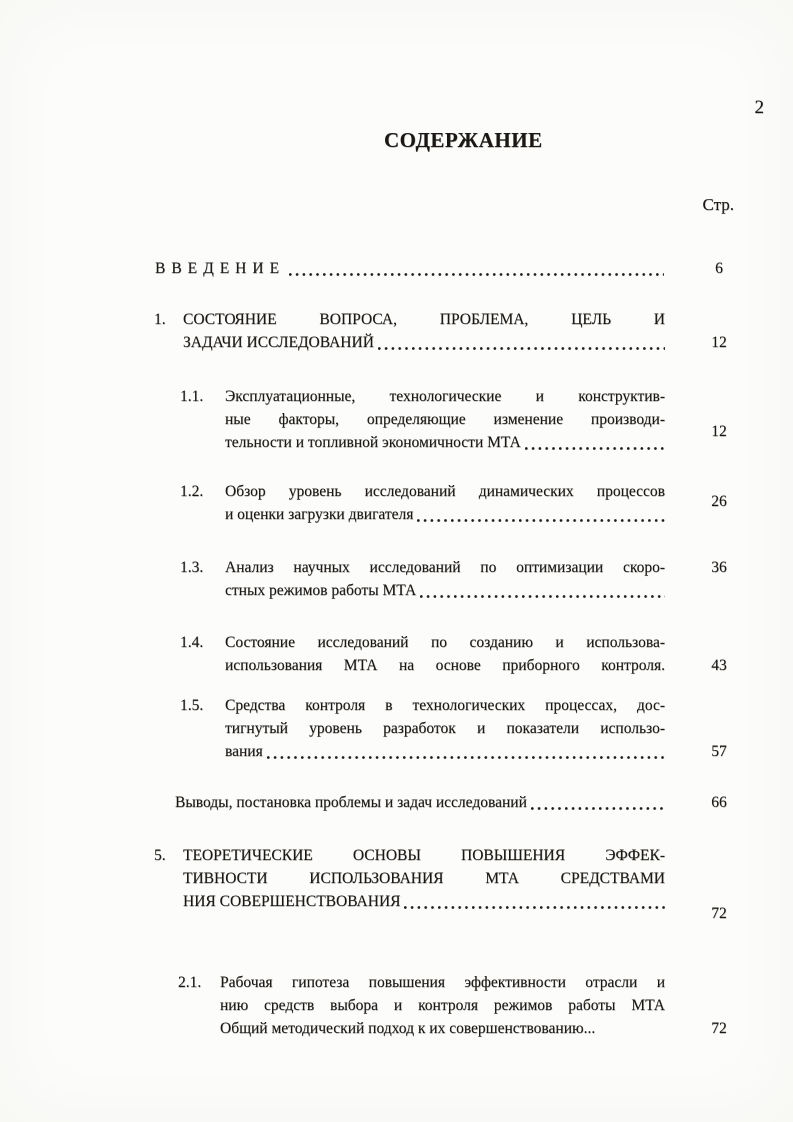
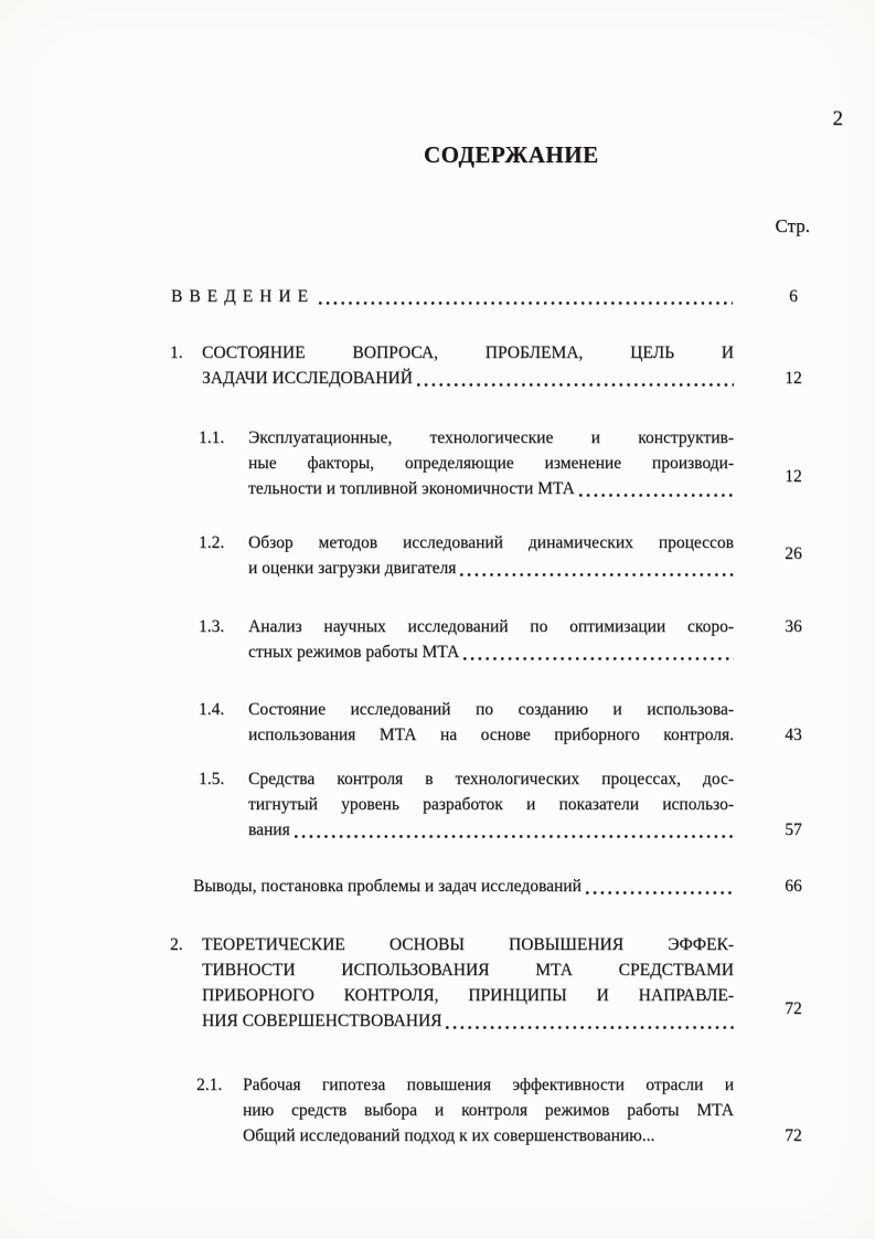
  2
  СОДЕРЖАНИЕ
  Стр.
  ВВЕДЕНИЕ
  6
  1.
  СОСТОЯНИЕ ВОПРОСА, ПРОБЛЕМА, ЦЕЛЬ И
  ЗАДАЧИ ИССЛЕДОВАНИЙ
  12
  1.1.
  Эксплуатационные, технологические и конструктив-
  ные факторы, определяющие изменение производи-
  тельности и топливной экономичности МТА
  12
  1.2.
- Обзор уровень исследований динамических процессов
+ Обзор методов исследований динамических процессов
  и оценки загрузки двигателя
  26
  1.3.
  Анализ научных исследований по оптимизации скоро-
  стных режимов работы МТА
  36
  1.4.
  Состояние исследований по созданию и использова-
  использования МТА на основе приборного контроля.
  43
  1.5.
  Средства контроля в технологических процессах, дос-
  тигнутый уровень разработок и показатели использо-
  вания
  57
  Выводы, постановка проблемы и задач исследований
  66
- 5.
+ 2.
  ТЕОРЕТИЧЕСКИЕ ОСНОВЫ ПОВЫШЕНИЯ ЭФФЕК-
  ТИВНОСТИ ИСПОЛЬЗОВАНИЯ МТА СРЕДСТВАМИ
+ ПРИБОРНОГО КОНТРОЛЯ, ПРИНЦИПЫ И НАПРАВЛЕ-
  НИЯ СОВЕРШЕНСТВОВАНИЯ
  72
  2.1.
  Рабочая гипотеза повышения эффективности отрасли и
  нию средств выбора и контроля режимов работы МТА
- Общий методический подход к их совершенствованию...
+ Общий исследований подход к их совершенствованию...
  72
